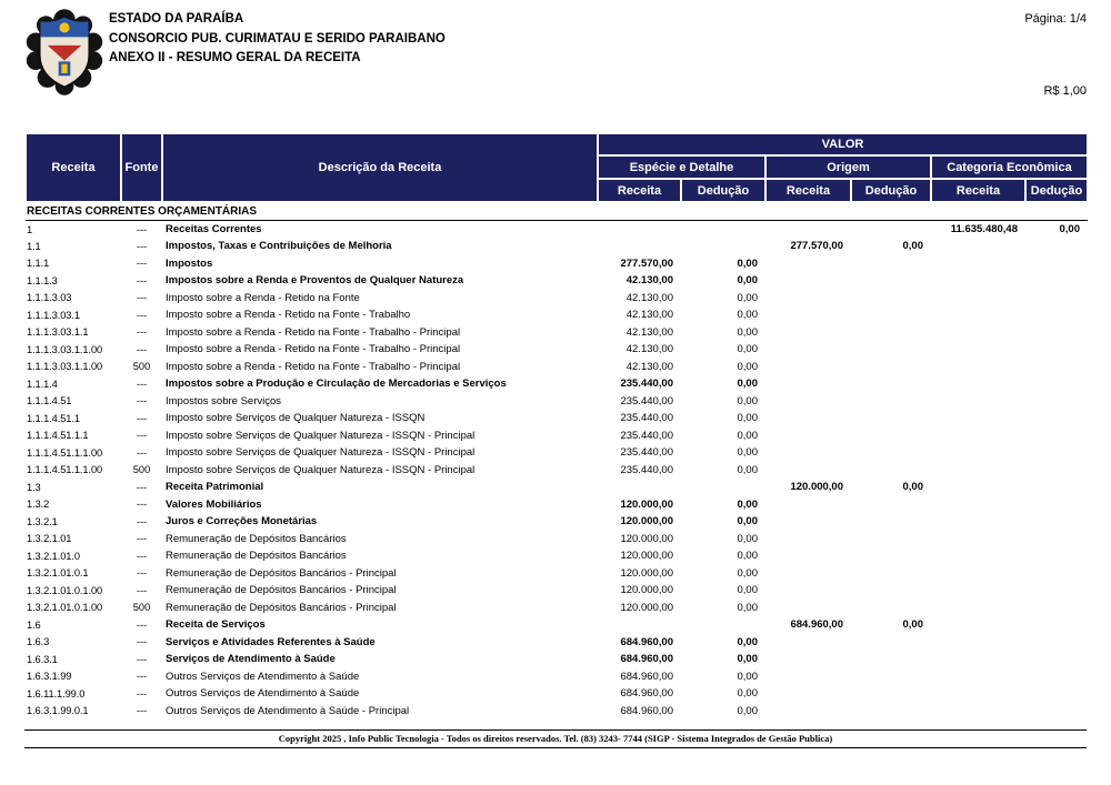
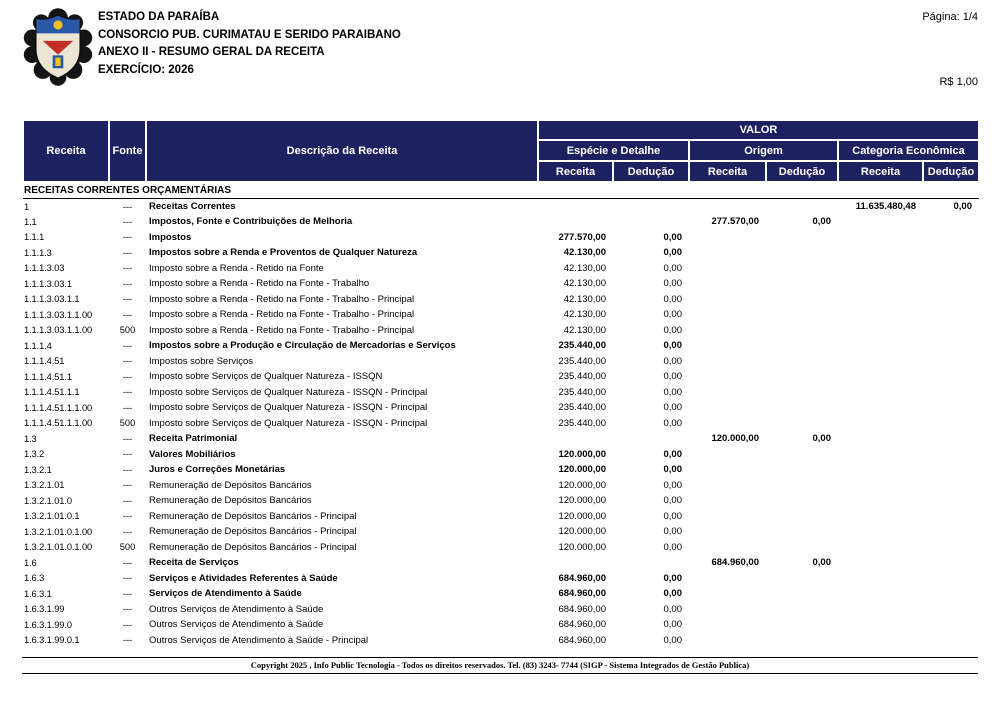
  ESTADO DA PARAÍBA
  CONSORCIO PUB. CURIMATAU E SERIDO PARAIBANO
  ANEXO II - RESUMO GERAL DA RECEITA
+ EXERCÍCIO: 2026
  Página: 1/4
  R$ 1,00
  Receita	Fonte	Descrição da Receita	VALOR
  Espécie e Detalhe	Origem	Categoria Econômica
  Receita	Dedução	Receita	Dedução	Receita	Dedução
  RECEITAS CORRENTES ORÇAMENTÁRIAS
  1	---	Receitas Correntes					11.635.480,48	0,00
- 1.1	---	Impostos, Taxas e Contribuições de Melhoria			277.570,00	0,00
+ 1.1	---	Impostos, Fonte e Contribuições de Melhoria			277.570,00	0,00
  1.1.1	---	Impostos	277.570,00	0,00
  1.1.1.3	---	Impostos sobre a Renda e Proventos de Qualquer Natureza	42.130,00	0,00
  1.1.1.3.03	---	Imposto sobre a Renda - Retido na Fonte	42.130,00	0,00
  1.1.1.3.03.1	---	Imposto sobre a Renda - Retido na Fonte - Trabalho	42.130,00	0,00
  1.1.1.3.03.1.1	---	Imposto sobre a Renda - Retido na Fonte - Trabalho - Principal	42.130,00	0,00
  1.1.1.3.03.1.1.00	---	Imposto sobre a Renda - Retido na Fonte - Trabalho - Principal	42.130,00	0,00
  1.1.1.3.03.1.1.00	500	Imposto sobre a Renda - Retido na Fonte - Trabalho - Principal	42.130,00	0,00
  1.1.1.4	---	Impostos sobre a Produção e Circulação de Mercadorias e Serviços	235.440,00	0,00
  1.1.1.4.51	---	Impostos sobre Serviços	235.440,00	0,00
  1.1.1.4.51.1	---	Imposto sobre Serviços de Qualquer Natureza - ISSQN	235.440,00	0,00
  1.1.1.4.51.1.1	---	Imposto sobre Serviços de Qualquer Natureza - ISSQN - Principal	235.440,00	0,00
  1.1.1.4.51.1.1.00	---	Imposto sobre Serviços de Qualquer Natureza - ISSQN - Principal	235.440,00	0,00
  1.1.1.4.51.1.1.00	500	Imposto sobre Serviços de Qualquer Natureza - ISSQN - Principal	235.440,00	0,00
  1.3	---	Receita Patrimonial			120.000,00	0,00
  1.3.2	---	Valores Mobiliários	120.000,00	0,00
  1.3.2.1	---	Juros e Correções Monetárias	120.000,00	0,00
  1.3.2.1.01	---	Remuneração de Depósitos Bancários	120.000,00	0,00
  1.3.2.1.01.0	---	Remuneração de Depósitos Bancários	120.000,00	0,00
  1.3.2.1.01.0.1	---	Remuneração de Depósitos Bancários - Principal	120.000,00	0,00
  1.3.2.1.01.0.1.00	---	Remuneração de Depósitos Bancários - Principal	120.000,00	0,00
  1.3.2.1.01.0.1.00	500	Remuneração de Depósitos Bancários - Principal	120.000,00	0,00
  1.6	---	Receita de Serviços			684.960,00	0,00
  1.6.3	---	Serviços e Atividades Referentes à Saúde	684.960,00	0,00
  1.6.3.1	---	Serviços de Atendimento à Saúde	684.960,00	0,00
  1.6.3.1.99	---	Outros Serviços de Atendimento à Saúde	684.960,00	0,00
- 1.6.11.1.99.0	---	Outros Serviços de Atendimento à Saúde	684.960,00	0,00
+ 1.6.3.1.99.0	---	Outros Serviços de Atendimento à Saúde	684.960,00	0,00
  1.6.3.1.99.0.1	---	Outros Serviços de Atendimento à Saúde - Principal	684.960,00	0,00
  Copyright 2025 , Info Public Tecnologia - Todos os direitos reservados. Tel. (83) 3243- 7744 (SIGP - Sistema Integrados de Gestão Publica)
